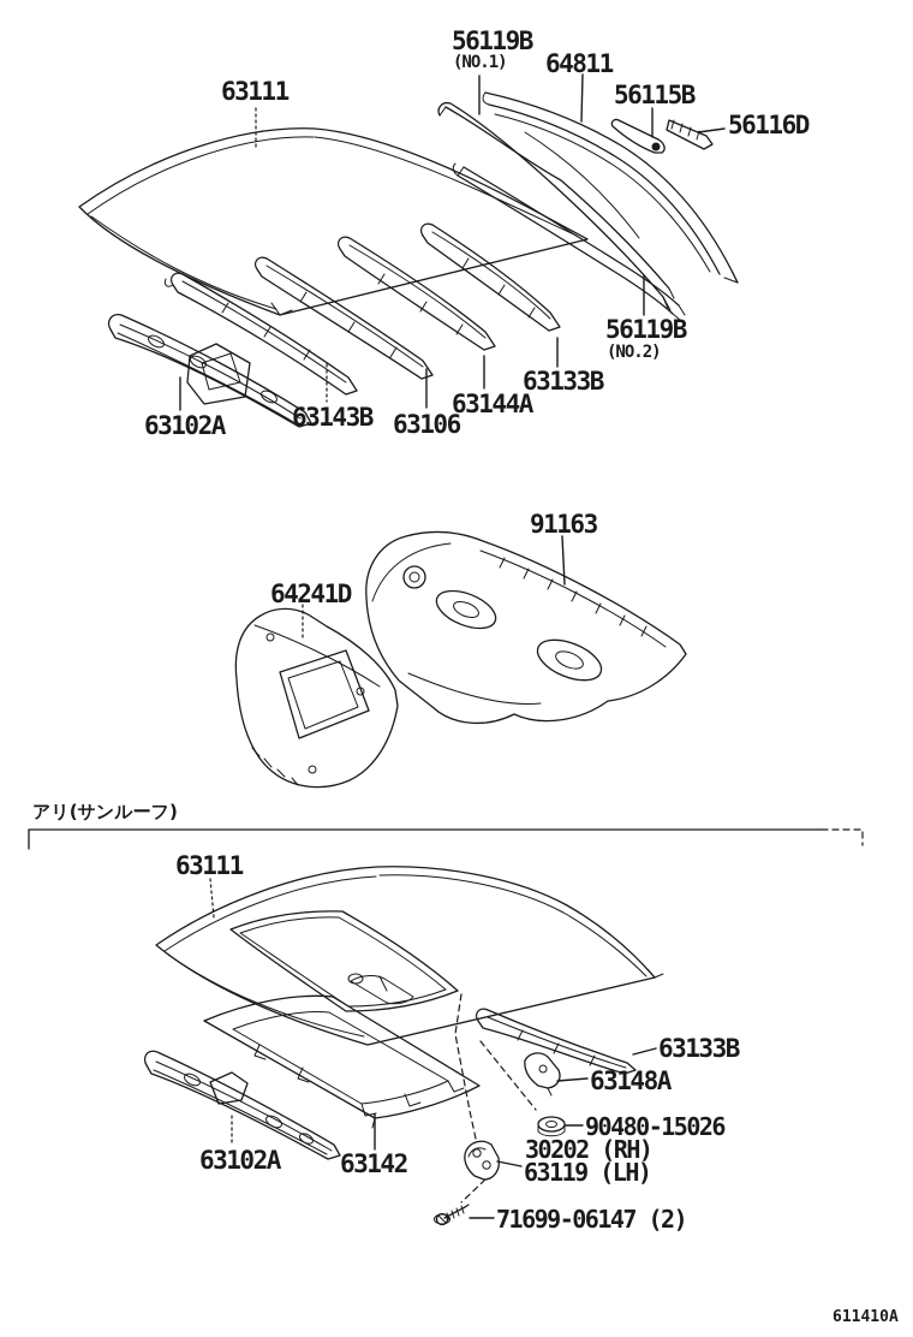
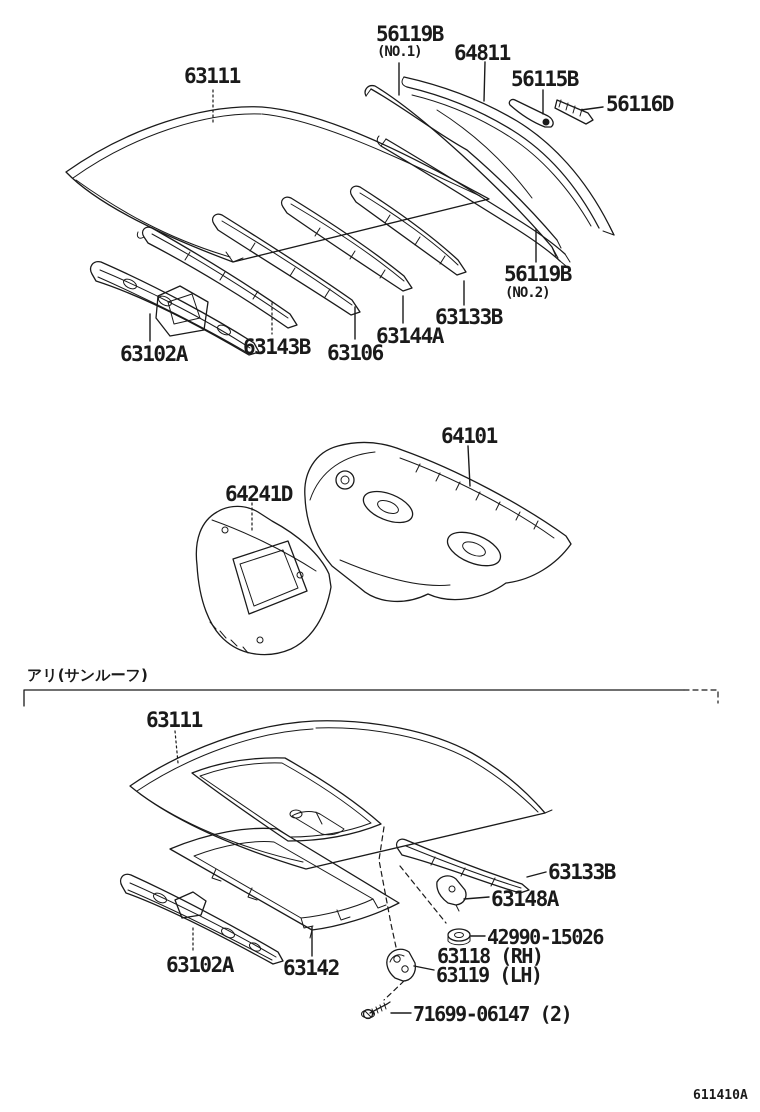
  63111
  56119B
  (NO.1)
  64811
  56115B
  56116D
  56119B
  (NO.2)
  63133B
  63144A
  63143B
  63106
  63102A
- 91163
+ 64101
  64241D
  アリ(サンルーフ)
  63111
  63133B
  63148A
- 90480-15026
+ 42990-15026
- 30202 (RH)
+ 63118 (RH)
  63119 (LH)
  63102A
  63142
  71699-06147 (2)
  611410A
